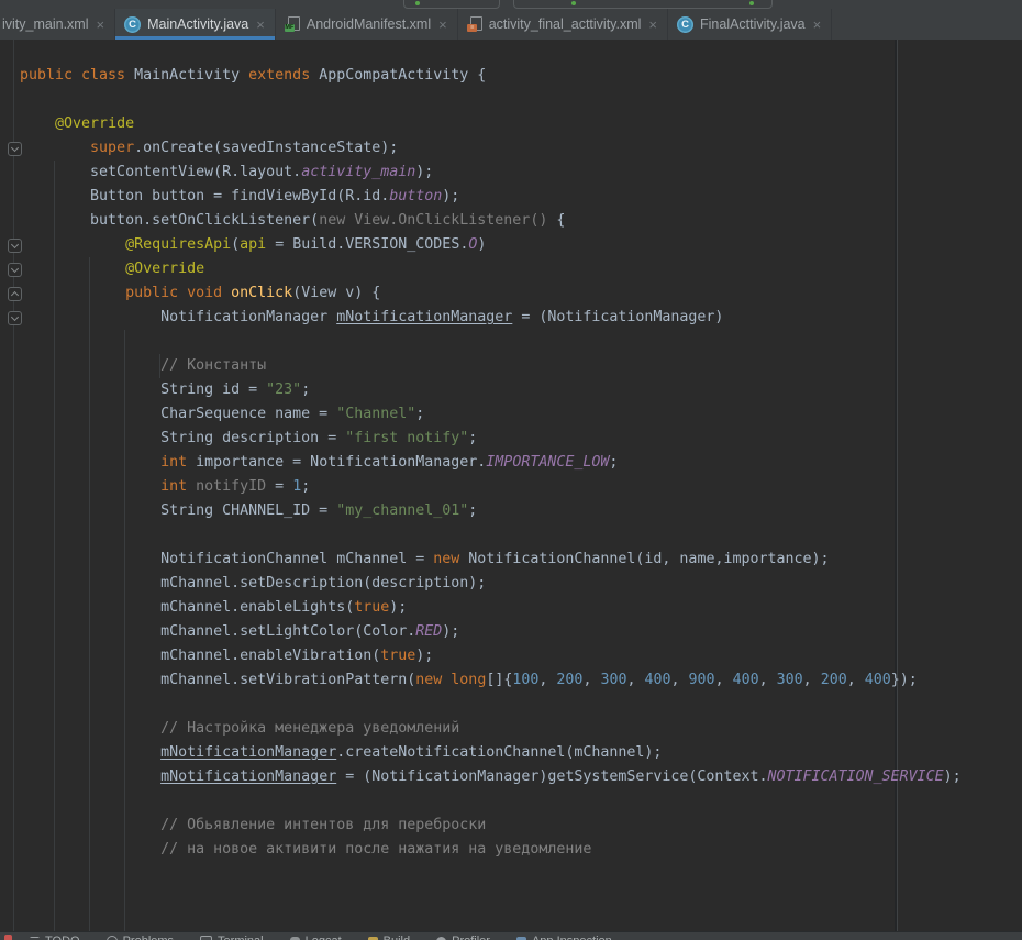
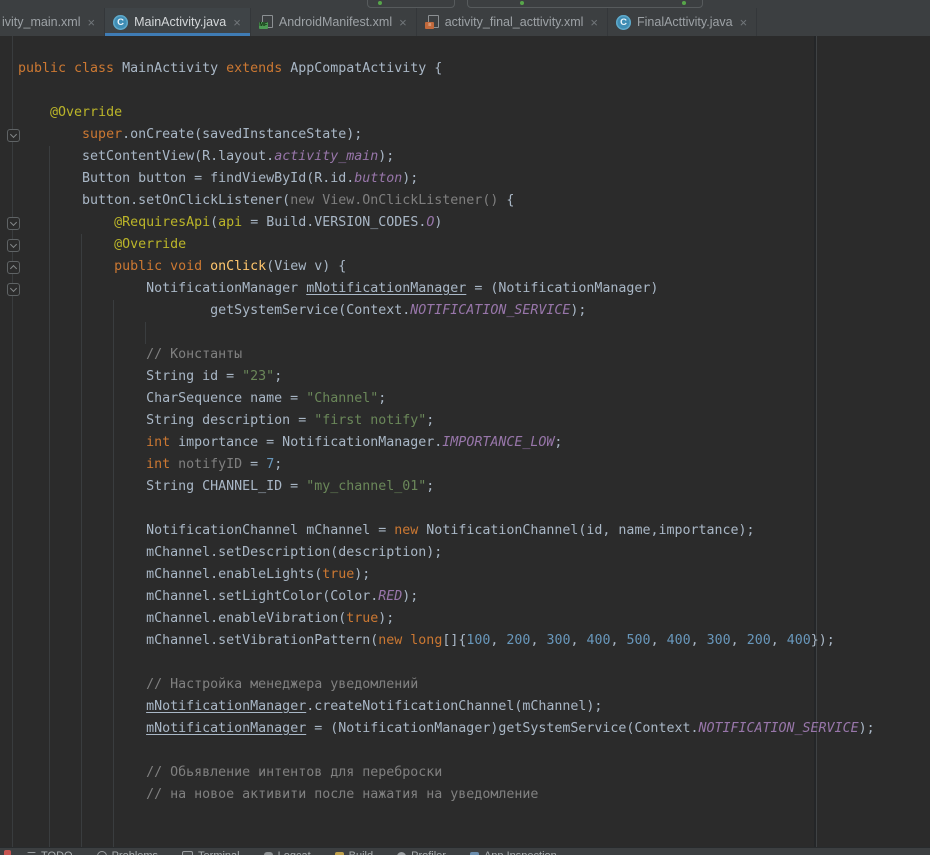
  ivity_main.xml
  ×
  C
  MainActivity.java
  ×
  AndroidManifest.xml
  ×
  activity_final_acttivity.xml
  ×
  C
  FinalActtivity.java
  ×
  public class MainActivity extends AppCompatActivity {
  @Override
  super.onCreate(savedInstanceState);
  setContentView(R.layout.activity_main);
  Button button = findViewById(R.id.button);
  button.setOnClickListener(new View.OnClickListener() {
  @RequiresApi(api = Build.VERSION_CODES.O)
  @Override
  public void onClick(View v) {
  NotificationManager mNotificationManager = (NotificationManager)
+ getSystemService(Context.NOTIFICATION_SERVICE);
  // Константы
  String id = "23";
  CharSequence name = "Channel";
  String description = "first notify";
  int importance = NotificationManager.IMPORTANCE_LOW;
- int notifyID = 1;
+ int notifyID = 7;
  String CHANNEL_ID = "my_channel_01";
  NotificationChannel mChannel = new NotificationChannel(id, name,importance);
  mChannel.setDescription(description);
  mChannel.enableLights(true);
  mChannel.setLightColor(Color.RED);
  mChannel.enableVibration(true);
- mChannel.setVibrationPattern(new long[]{100, 200, 300, 400, 900, 400, 300, 200, 400});
+ mChannel.setVibrationPattern(new long[]{100, 200, 300, 400, 500, 400, 300, 200, 400});
  // Настройка менеджера уведомлений
  mNotificationManager.createNotificationChannel(mChannel);
  mNotificationManager = (NotificationManager)getSystemService(Context.NOTIFICATION_SERVICE);
  // Обьявление интентов для переброски
  // на новое активити после нажатия на уведомление
